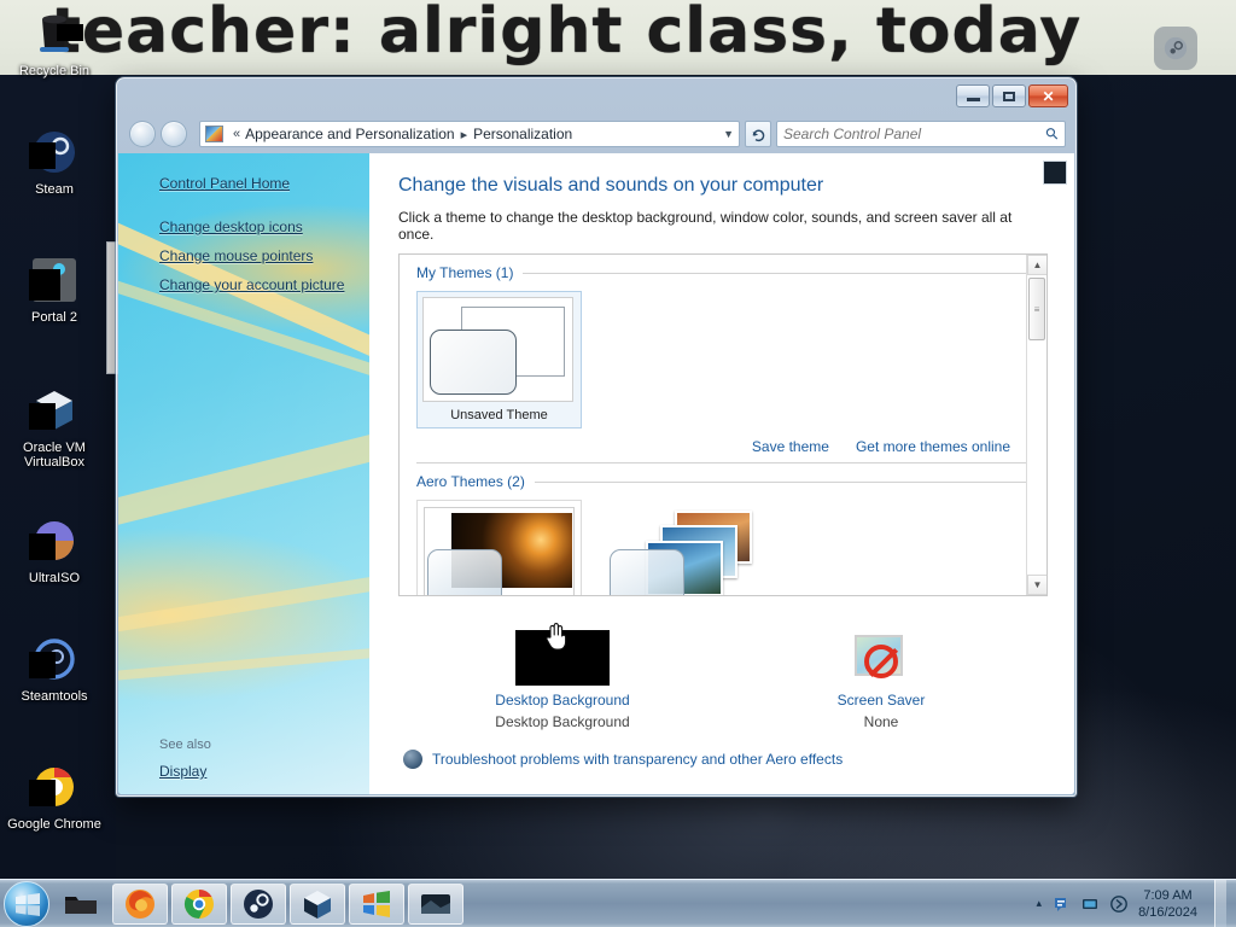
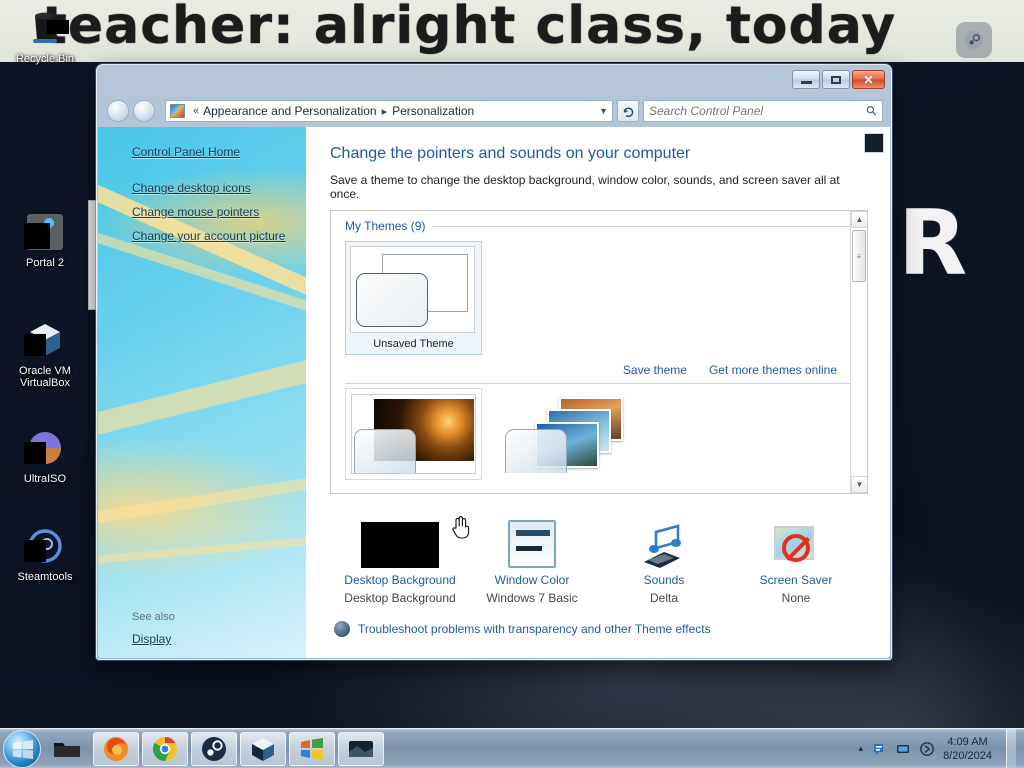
  eacher: alright class, today
+ R
  Recycle Bin
- Steam
  Portal 2
  Oracle VM VirtualBox
  UltraISO
  Steamtools
- Google Chrome
  ✕
  «
  Appearance and Personalization
  ▸
  Personalization
  ▼
  Search Control Panel
  Control Panel Home
  Change desktop icons
  Change mouse pointers
  Change your account picture
  See also
  Display
- Change the visuals and sounds on your computer
+ Change the pointers and sounds on your computer
- Click a theme to change the desktop background, window color, sounds, and screen saver all at once.
+ Save a theme to change the desktop background, window color, sounds, and screen saver all at once.
- My Themes (1)
+ My Themes (9)
  Unsaved Theme
  Save theme
  Get more themes online
- Aero Themes (2)
  ▲
  ≡
  ▼
  Desktop Background
  Desktop Background
+ Window Color
+ Windows 7 Basic
+ Sounds
+ Delta
  Screen Saver
  None
- Troubleshoot problems with transparency and other Aero effects
+ Troubleshoot problems with transparency and other Theme effects
  ▴
- 7:09 AM
+ 4:09 AM
- 8/16/2024
+ 8/20/2024
